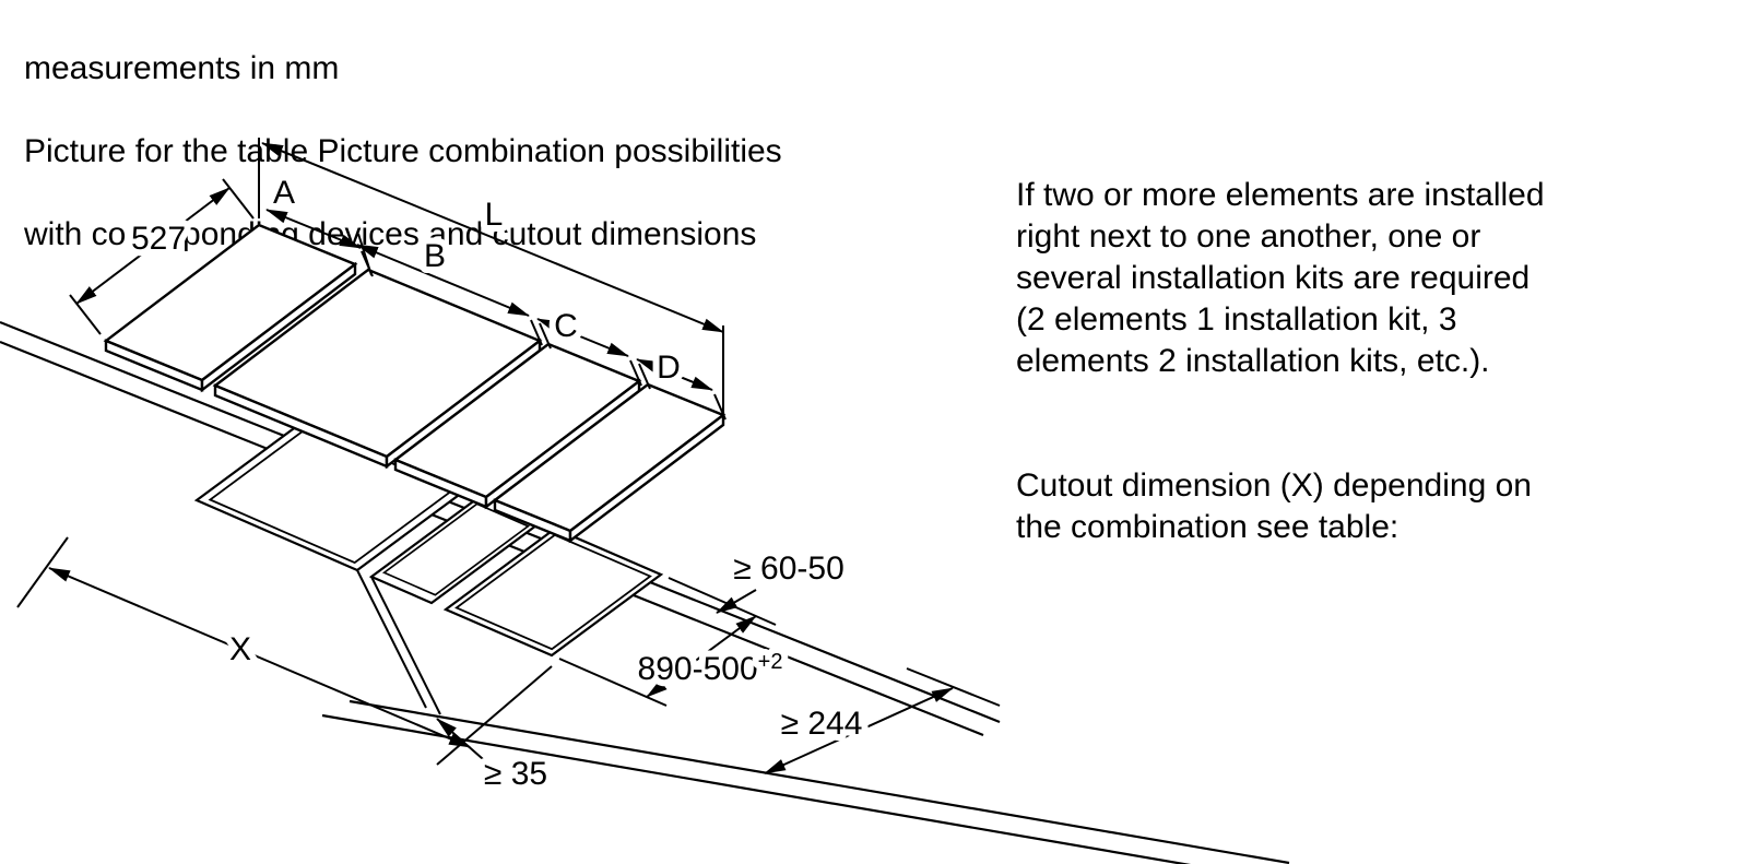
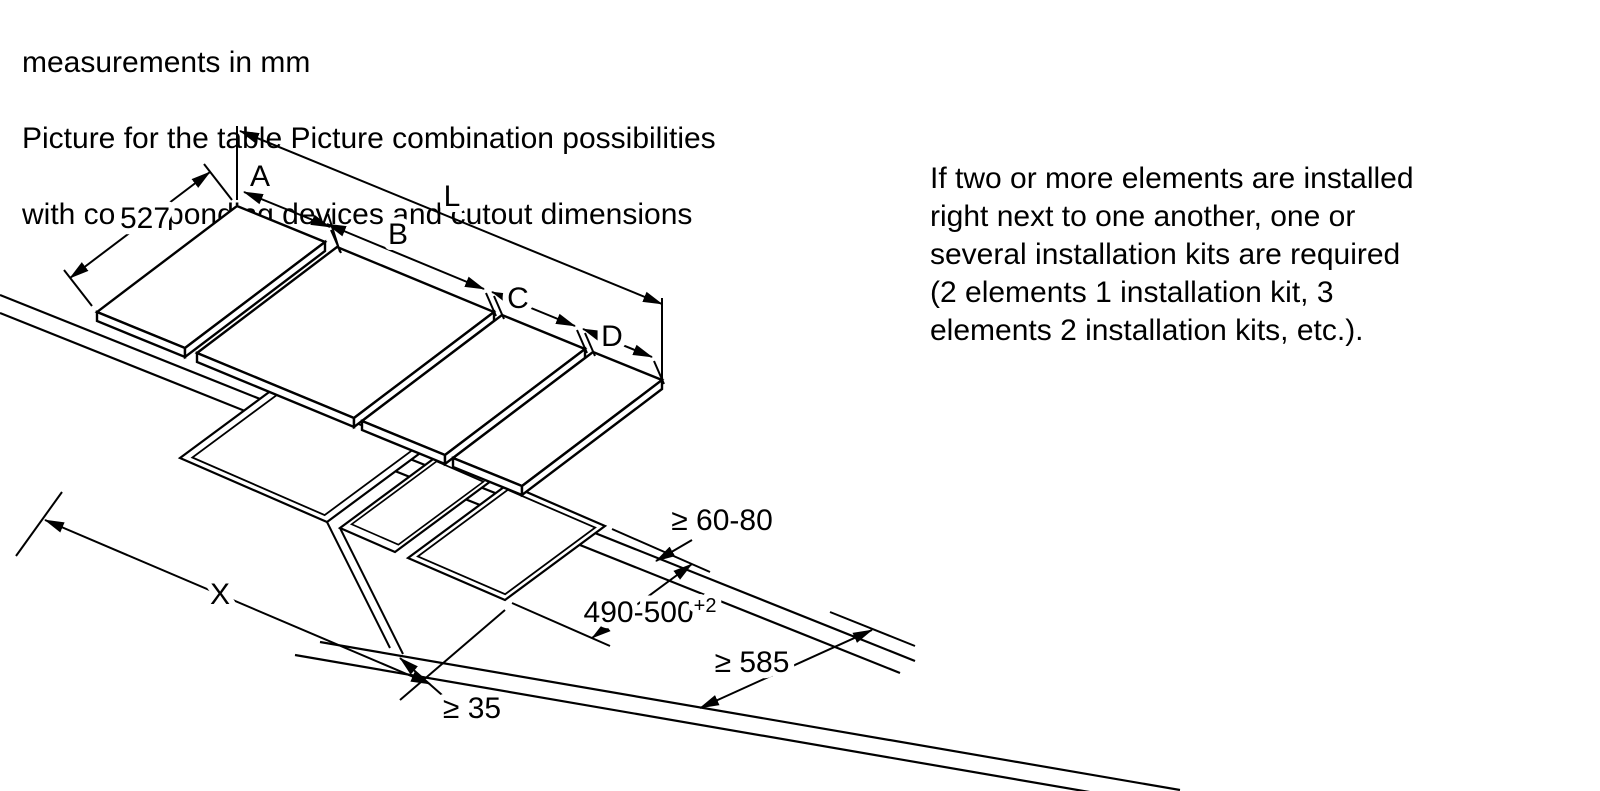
  measurements in mm
  Picture for the table Picture combination possibilities
  with correspong devices and cutout dimensions
  If two or more elements are installed
  right next to one another, one or
  several installation kits are required
  (2 elements 1 installation kit, 3
  elements 2 installation kits, etc.).
- Cutout dimension (X) depending on
- the combination see table:
  527
  L
  A
  B
  C
  D
  X
- 890-500+2
+ 490-500+2
- ≥ 60-50
+ ≥ 60-80
  ≥ 35
- ≥ 244
+ ≥ 585
